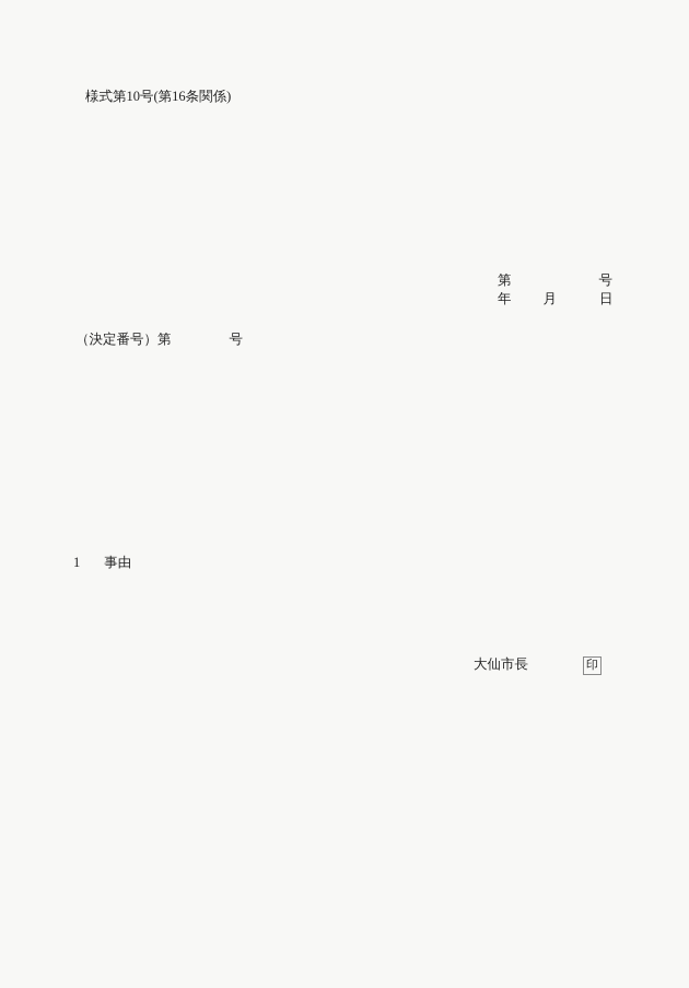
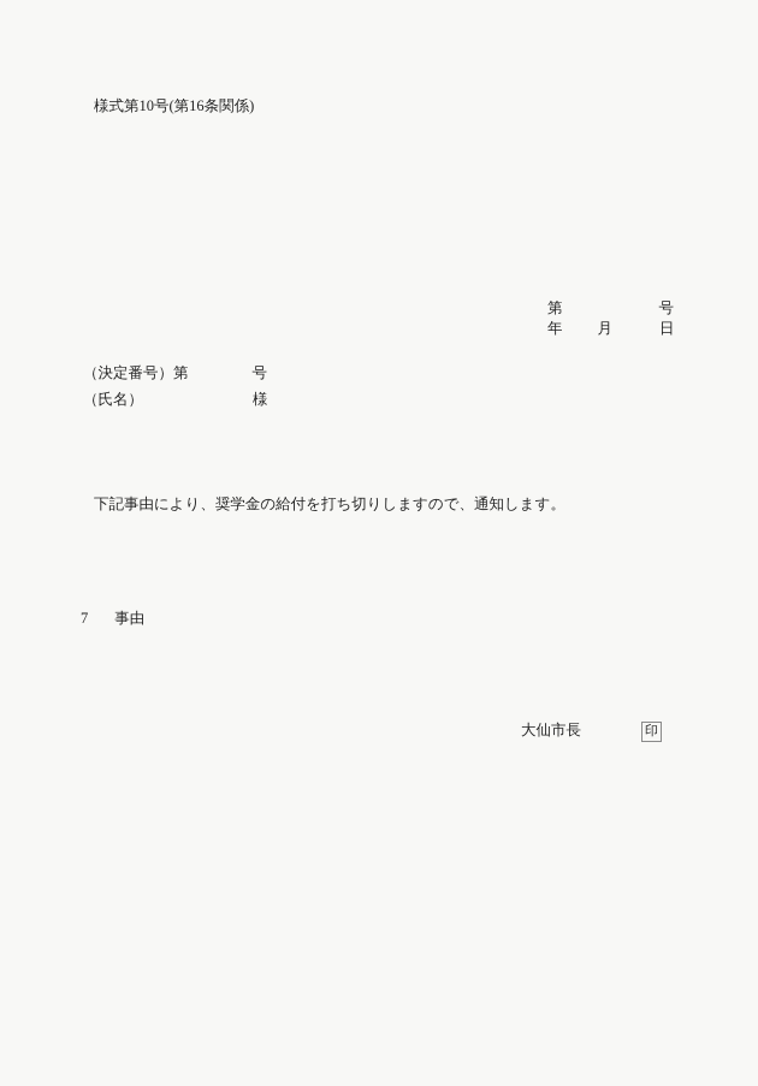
  様式第10号(第16条関係)
  第 号
  年 月 日
  （決定番号）第 号
+ （氏名） 様
+ 下記事由により、奨学金の給付を打ち切りしますので、通知します。
- 1 事由
+ 7 事由
  大仙市長 印
